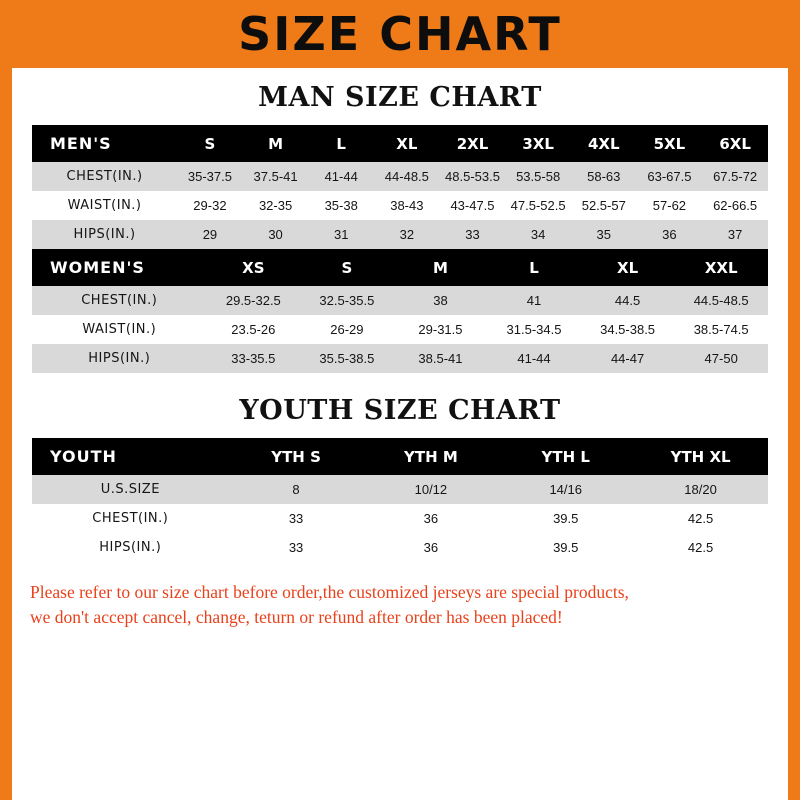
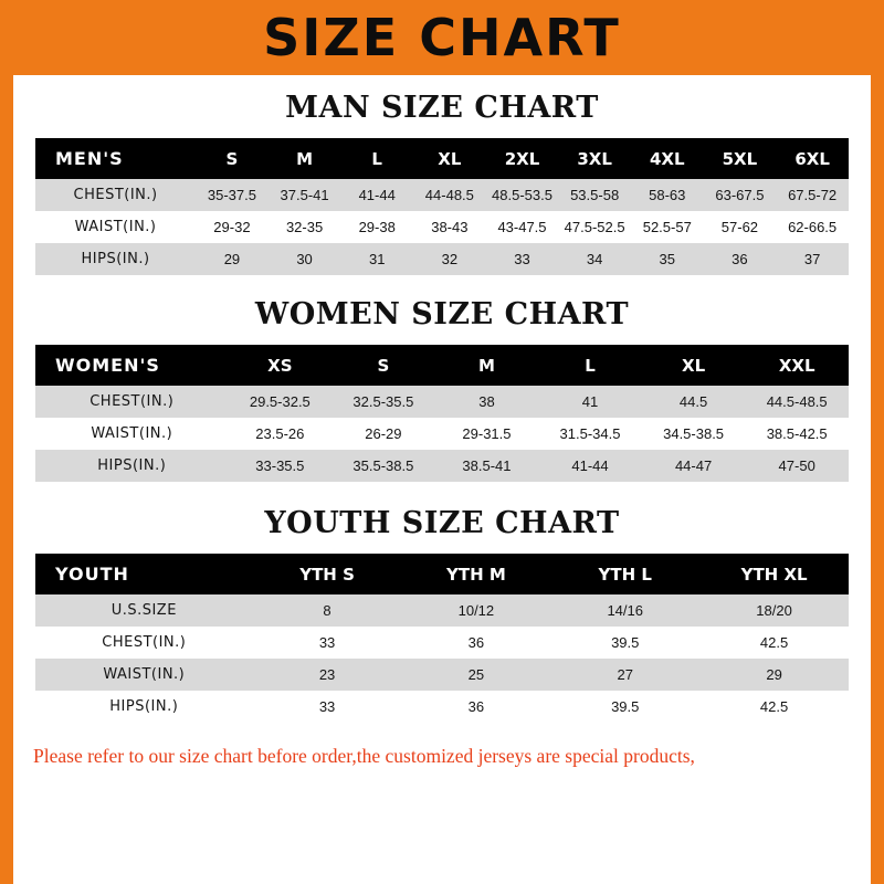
  SIZE CHART
  MAN SIZE CHART
  MEN'S	S	M	L	XL	2XL	3XL	4XL	5XL	6XL
  CHEST(IN.)	35-37.5	37.5-41	41-44	44-48.5	48.5-53.5	53.5-58	58-63	63-67.5	67.5-72
- WAIST(IN.)	29-32	32-35	35-38	38-43	43-47.5	47.5-52.5	52.5-57	57-62	62-66.5
+ WAIST(IN.)	29-32	32-35	29-38	38-43	43-47.5	47.5-52.5	52.5-57	57-62	62-66.5
  HIPS(IN.)	29	30	31	32	33	34	35	36	37
+ WOMEN SIZE CHART
  WOMEN'S	XS	S	M	L	XL	XXL
  CHEST(IN.)	29.5-32.5	32.5-35.5	38	41	44.5	44.5-48.5
- WAIST(IN.)	23.5-26	26-29	29-31.5	31.5-34.5	34.5-38.5	38.5-74.5
+ WAIST(IN.)	23.5-26	26-29	29-31.5	31.5-34.5	34.5-38.5	38.5-42.5
  HIPS(IN.)	33-35.5	35.5-38.5	38.5-41	41-44	44-47	47-50
  YOUTH SIZE CHART
  YOUTH	YTH S	YTH M	YTH L	YTH XL
  U.S.SIZE	8	10/12	14/16	18/20
  CHEST(IN.)	33	36	39.5	42.5
+ WAIST(IN.)	23	25	27	29
  HIPS(IN.)	33	36	39.5	42.5
  Please refer to our size chart before order,the customized jerseys are special products,
- we don't accept cancel, change, teturn or refund after order has been placed!
